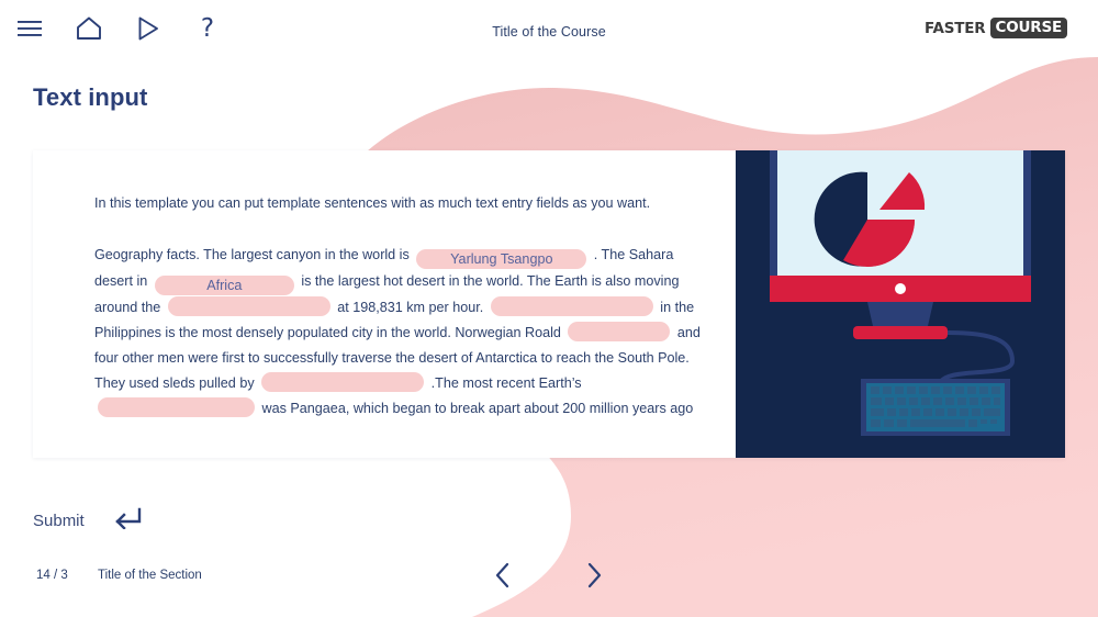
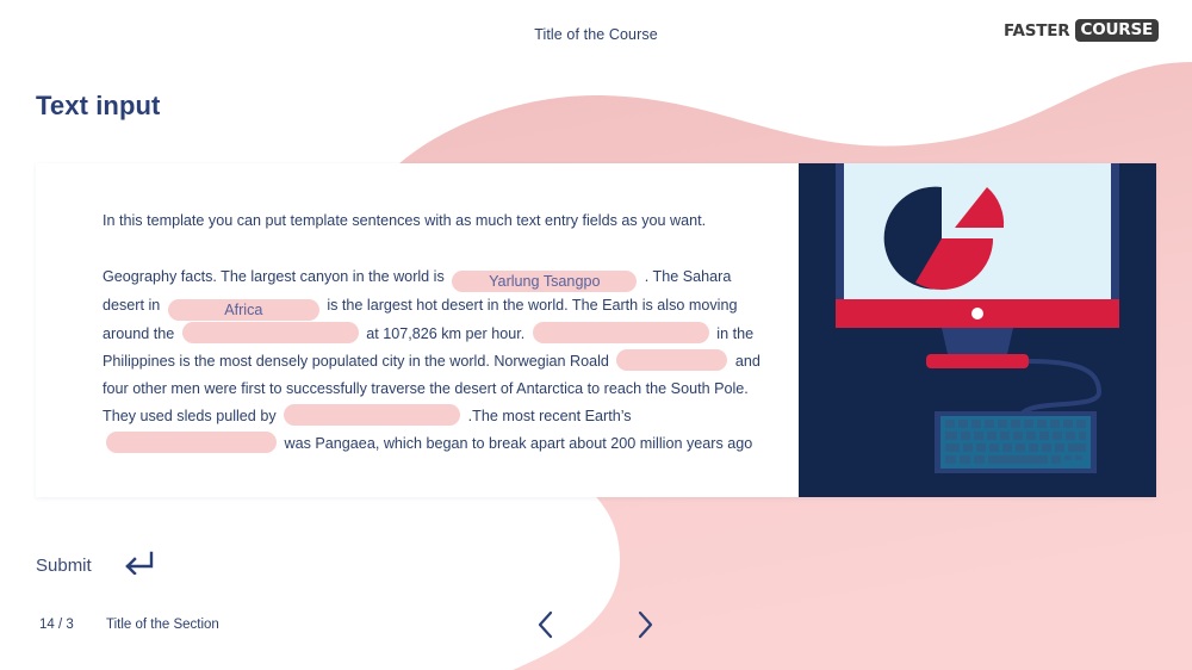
- ?
  Title of the Course
  FASTER
  COURSE
  Text input
  In this template you can put template sentences with as much text entry fields as you want.
- Geography facts. The largest canyon in the world is Yarlung Tsangpo . The Sahara desert in Africa is the largest hot desert in the world. The Earth is also moving around the at 198,831 km per hour. in the Philippines is the most densely populated city in the world. Norwegian Roald and four other men were first to successfully traverse the desert of Antarctica to reach the South Pole. They used sleds pulled by .The most recent Earth’s was Pangaea, which began to break apart about 200 million years ago
+ Geography facts. The largest canyon in the world is Yarlung Tsangpo . The Sahara desert in Africa is the largest hot desert in the world. The Earth is also moving around the at 107,826 km per hour. in the Philippines is the most densely populated city in the world. Norwegian Roald and four other men were first to successfully traverse the desert of Antarctica to reach the South Pole. They used sleds pulled by .The most recent Earth’s was Pangaea, which began to break apart about 200 million years ago
  Submit
  14 / 3
  Title of the Section
